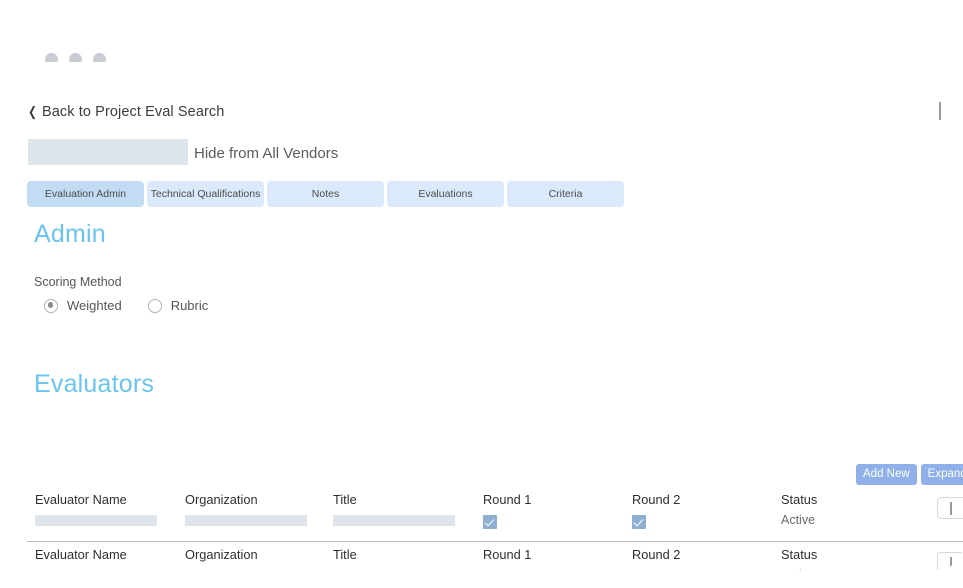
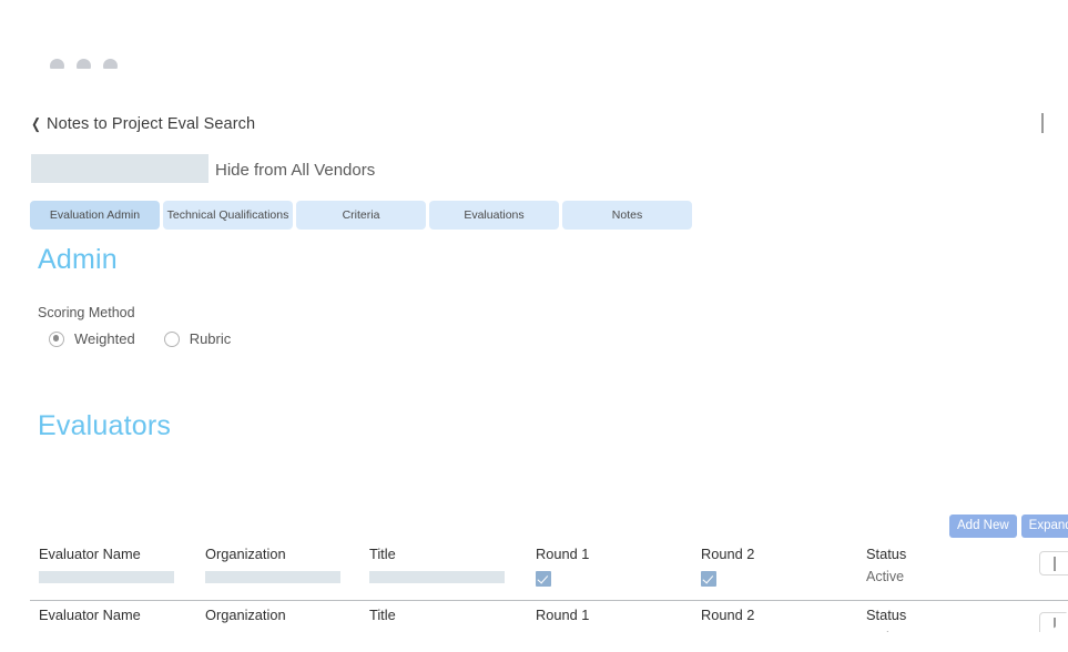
- ❮ Back to Project Eval Search
+ ❮ Notes to Project Eval Search
  Hide from All Vendors
  Evaluation Admin
  Technical Qualifications
- Notes
+ Criteria
  Evaluations
- Criteria
+ Notes
  Admin
  Scoring Method
  Weighted
  Rubric
  Evaluators
  Add New
  Expan
  Evaluator Name
  Organization
  Title
  Round 1
  Round 2
  Status
  Active
  Evaluator Name
  Organization
  Title
  Round 1
  Round 2
  Status
